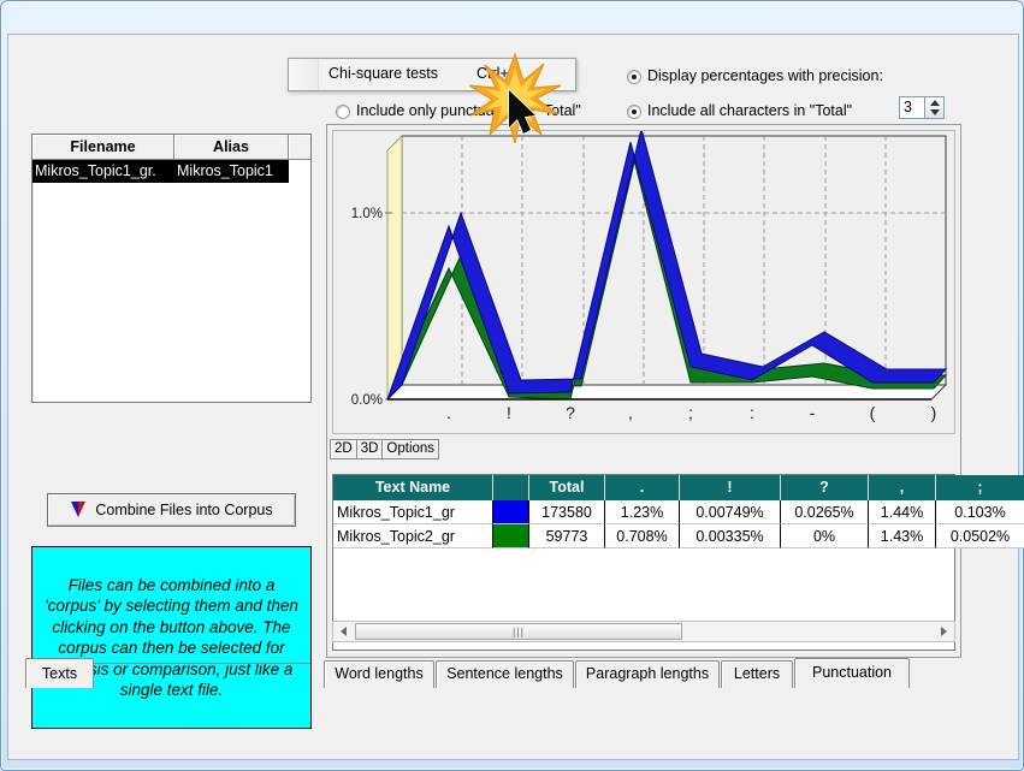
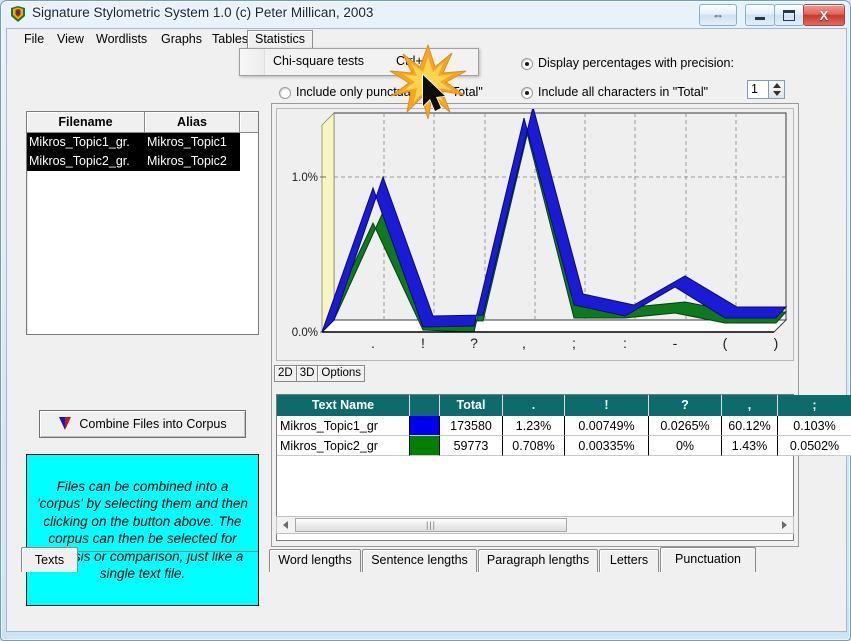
+ Signature Stylometric System 1.0 (c) Peter Millican, 2003
+ ⇔
+ X
+ File
+ View
+ Wordlists
+ Graphs
+ Tables
+ Statistics
  Display percentages with precision:
  Include all characters in "Total"
- 3
+ 1
  Filename
  Alias
  Mikros_Topic1_gr.
  Mikros_Topic1
+ Mikros_Topic2_gr.
+ Mikros_Topic2
  Combine Files into Corpus
  Files can be combined into a 'corpus' by selecting them and then clicking on the button above. The corpus can then be selected for is or comparison, just like a single text file.
  Texts
  1.0%
  0.0%
  .
  !
  ?
  ,
  ;
  :
  -
  (
  )
  2D
  3D
  Options
  Text Name
  Total
  .
  !
  ?
  ,
  ;
  Mikros_Topic1_gr
  173580
  1.23%
  0.00749%
  0.0265%
- 1.44%
+ 60.12%
  0.103%
  Mikros_Topic2_gr
  59773
  0.708%
  0.00335%
  0%
  1.43%
  0.0502%
  |||
  Word lengths
  Sentence lengths
  Paragraph lengths
  Letters
  Punctuation
  Chi-square tests
